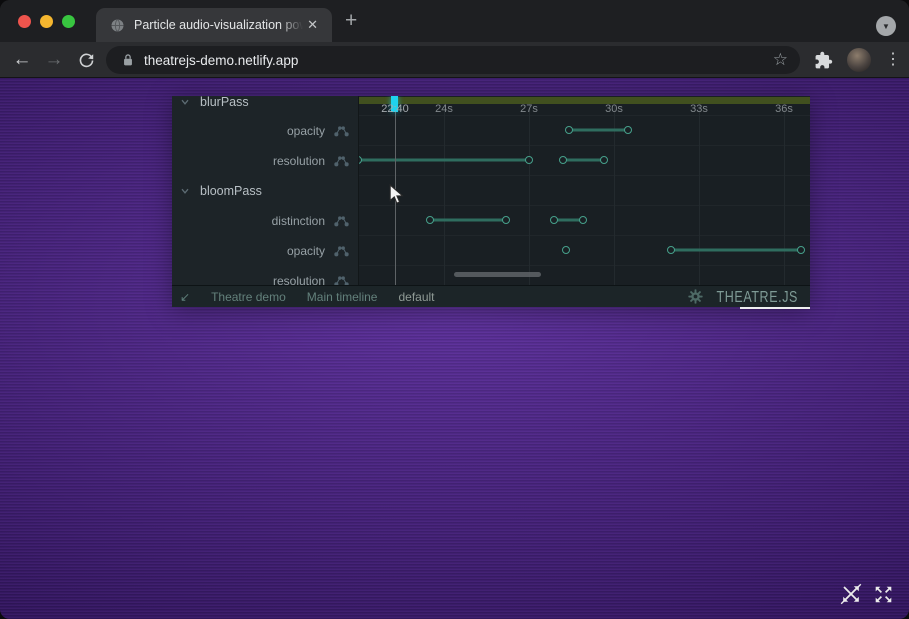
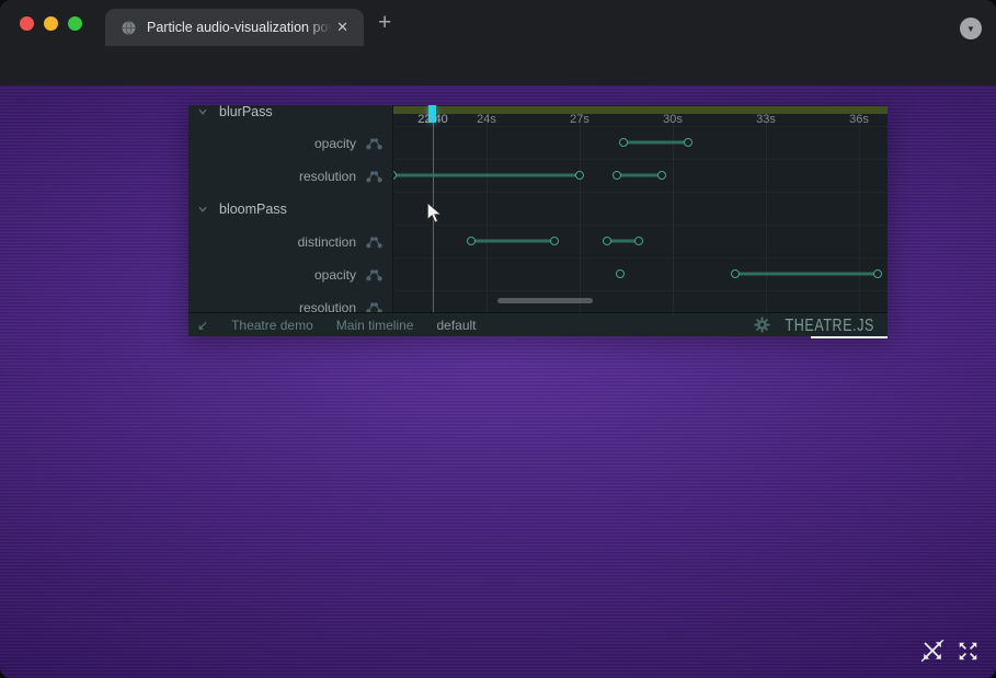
  Particle audio-visualization po
  ✕
  +
  ▼
- ←
- →
- theatrejs-demo.netlify.app
- ☆
- ⋮
  blurPass
  opacity
  resolution
  bloomPass
  distinction
  opacity
  resolution
  24s
  27s
  30s
  33s
  36s
  22:40
  ↙
  Theatre demo
  Main timeline
  default
  THEATRE.JS
